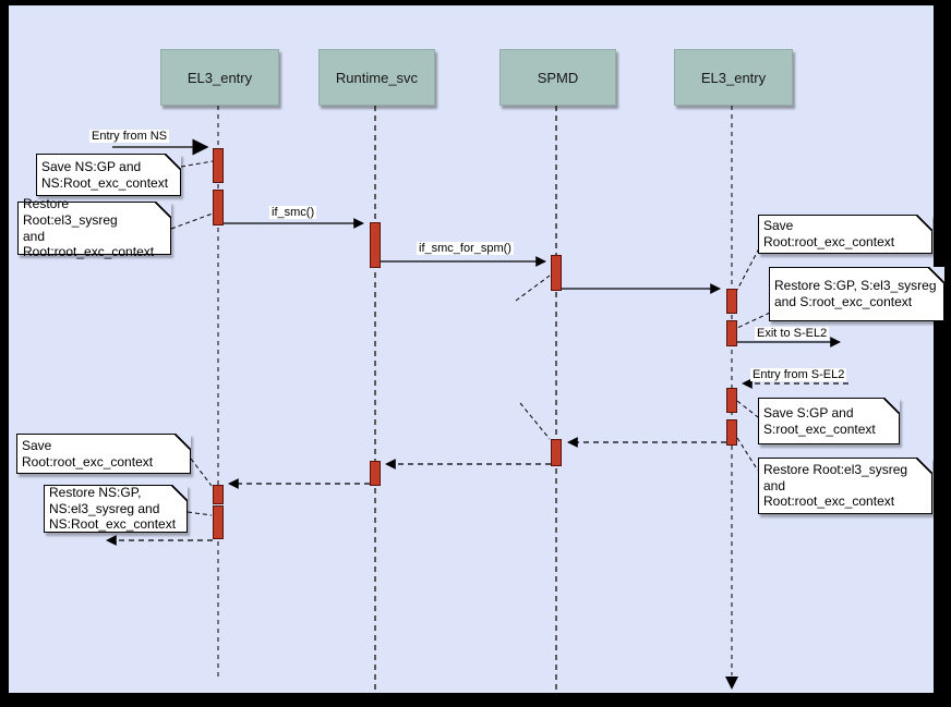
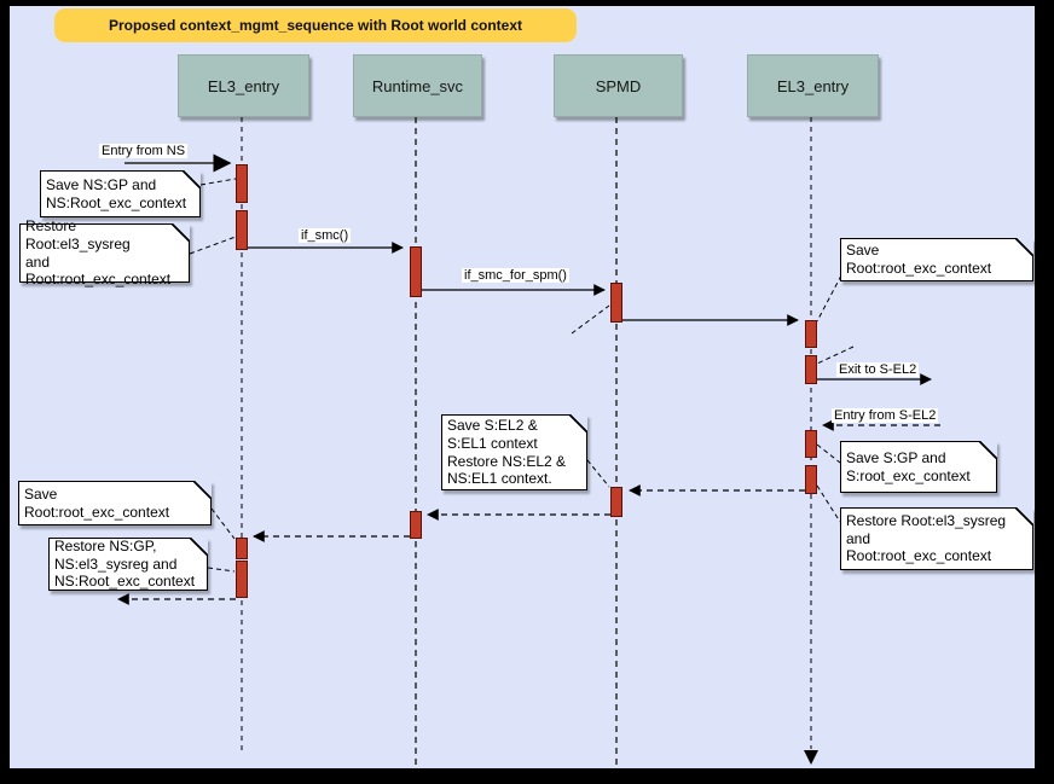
+ Proposed context_mgmt_sequence with Root world context
  EL3_entry
  Runtime_svc
  SPMD
  EL3_entry
  Entry from NS
  if_smc()
  if_smc_for_spm()
  Exit to S-EL2
  Entry from S-EL2
  Save NS:GP and
  NS:Root_exc_context
  Restore Root:el3_sysreg
  and
  Root:root_exc_context
  Save Root:root_exc_context
- Restore S:GP, S:el3_sysreg
- and S:root_exc_context
  Save S:GP and
  S:root_exc_context
  Restore Root:el3_sysreg
  and
  Root:root_exc_context
+ Save S:EL2 &
+ S:EL1 context
+ Restore NS:EL2 &
+ NS:EL1 context.
  Save Root:root_exc_context
  Restore NS:GP,
  NS:el3_sysreg and
  NS:Root_exc_context
